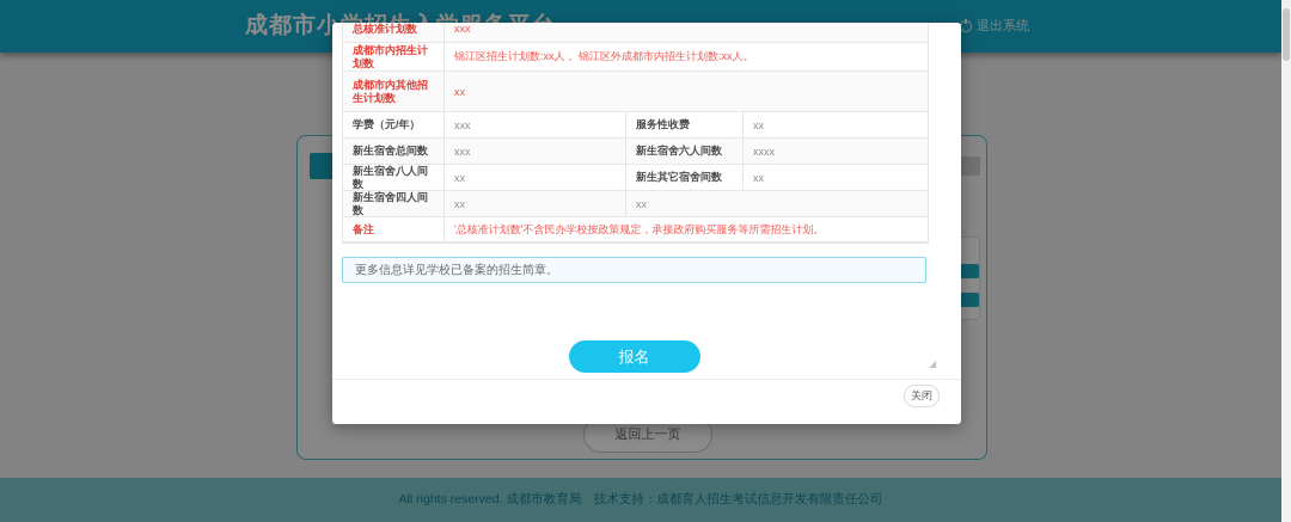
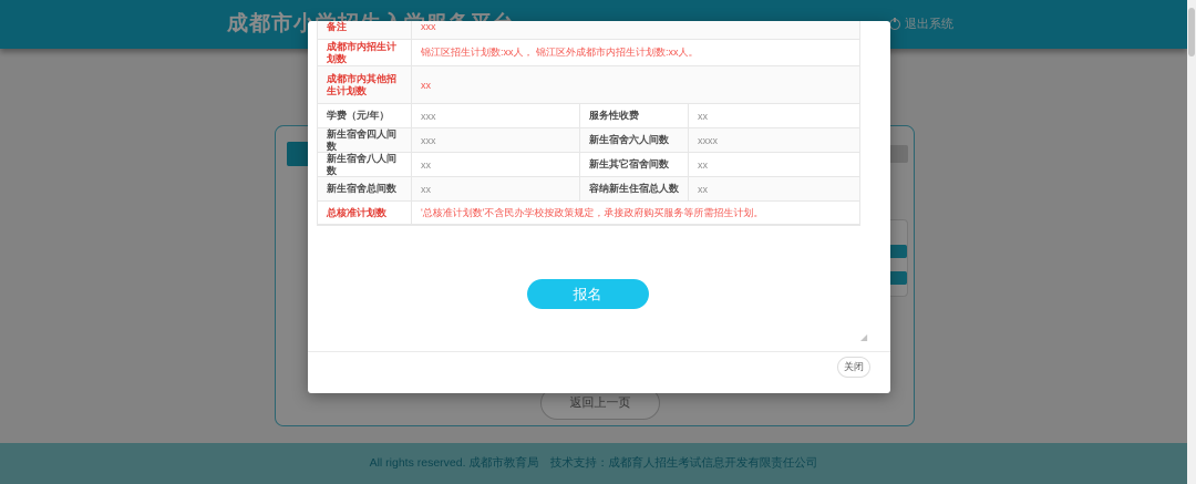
  退出系统
  返回上一页
  All rights reserved. 成都市教育局 技术支持：成都育人招生考试信息开发有限责任公司
- 总核准计划数
+ 备注
  xxx
  成都市内招生计划数
  锦江区招生计划数:xx人， 锦江区外成都市内招生计划数:xx人。
  成都市内其他招生计划数
  xx
  学费（元/年）
  xxx
  服务性收费
  xx
- 新生宿舍总间数
+ 新生宿舍四人间数
  xxx
  新生宿舍六人间数
  xxxx
  新生宿舍八人间数
  xx
  新生其它宿舍间数
  xx
- 新生宿舍四人间数
+ 新生宿舍总间数
  xx
+ 容纳新生住宿总人数
  xx
- 备注
+ 总核准计划数
  '总核准计划数'不含民办学校按政策规定，承接政府购买服务等所需招生计划。
- 更多信息详见学校已备案的招生简章。
  报名
  ◢
  关闭
